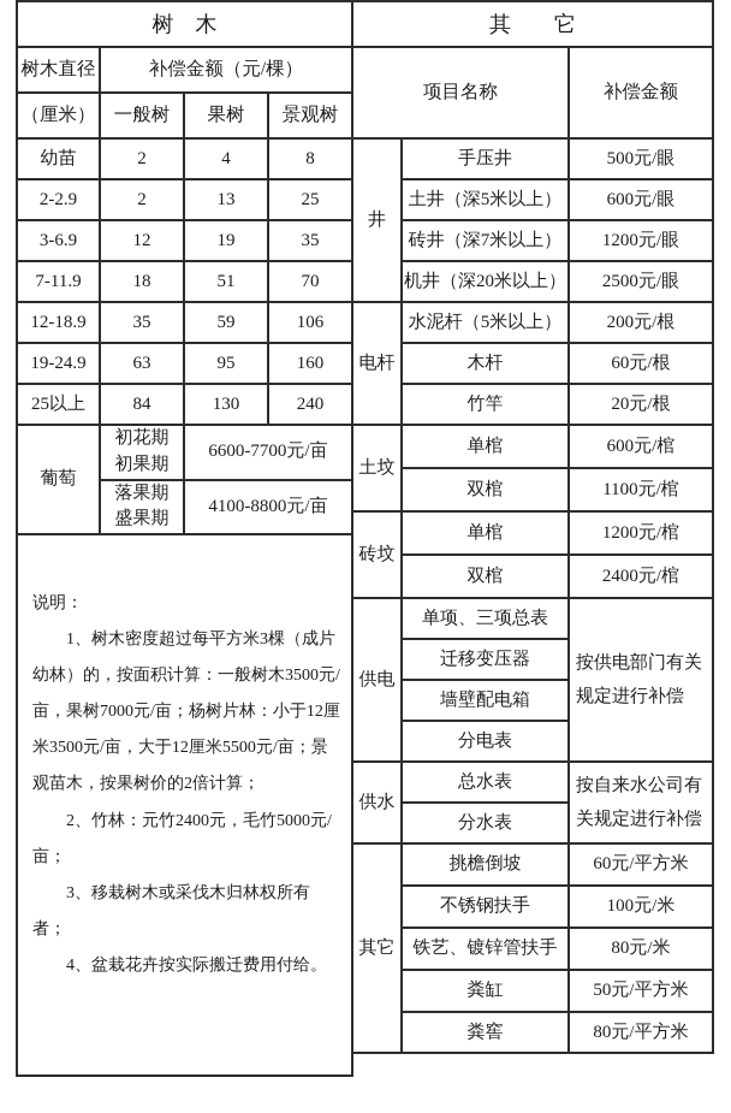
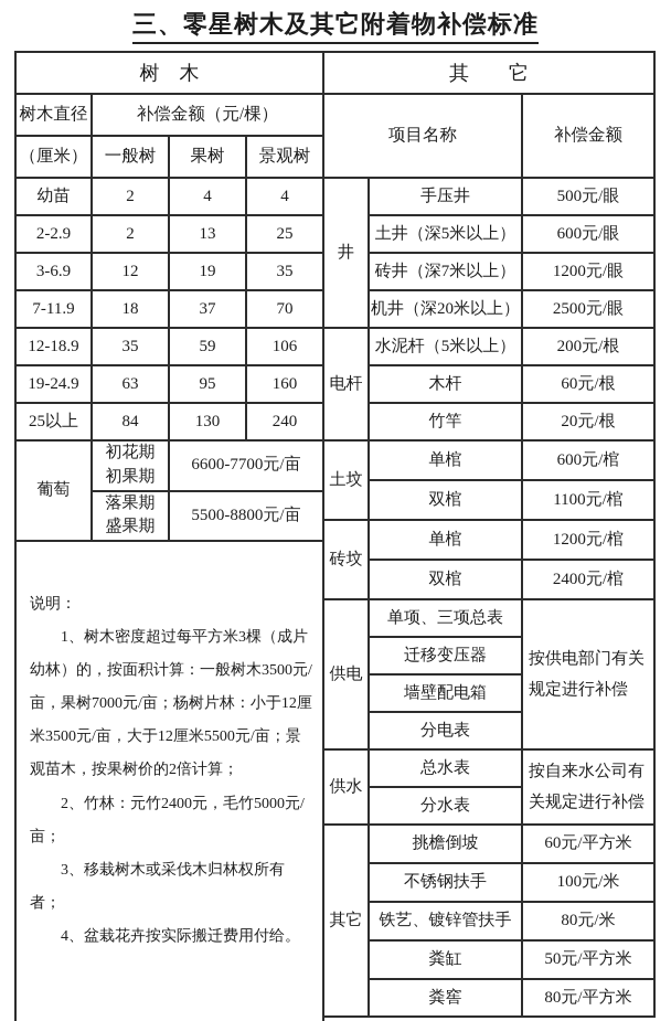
+ 三、零星树木及其它附着物补偿标准
  树 木
  树木直径	补偿金额（元/棵）
  （厘米）	一般树	果树	景观树
- 幼苗	2	4	8
+ 幼苗	2	4	4
  2-2.9	2	13	25
  3-6.9	12	19	35
- 7-11.9	18	51	70
+ 7-11.9	18	37	70
  12-18.9	35	59	106
  19-24.9	63	95	160
  25以上	84	130	240
  葡萄	初花期 初果期	6600-7700元/亩
- 落果期 盛果期	4100-8800元/亩
+ 落果期 盛果期	5500-8800元/亩
  说明： 1、树木密度超过每平方米3棵（成片幼林）的，按面积计算：一般树木3500元/亩，果树7000元/亩；杨树片林：小于12厘米3500元/亩，大于12厘米5500元/亩；景观苗木，按果树价的2倍计算； 2、竹林：元竹2400元，毛竹5000元/亩； 3、移栽树木或采伐木归林权所有者； 4、盆栽花卉按实际搬迁费用付给。
  其 它
  项目名称	补偿金额
  井	手压井	500元/眼
  土井（深5米以上）	600元/眼
  砖井（深7米以上）	1200元/眼
  机井（深20米以上）	2500元/眼
  电杆	水泥杆（5米以上）	200元/根
  木杆	60元/根
  竹竿	20元/根
  土坟	单棺	600元/棺
  双棺	1100元/棺
  砖坟	单棺	1200元/棺
  双棺	2400元/棺
  供电	单项、三项总表	按供电部门有关规定进行补偿
  迁移变压器
  墙壁配电箱
  分电表
  供水	总水表	按自来水公司有关规定进行补偿
  分水表
  其它	挑檐倒坡	60元/平方米
  不锈钢扶手	100元/米
  铁艺、镀锌管扶手	80元/米
  粪缸	50元/平方米
  粪窖	80元/平方米
